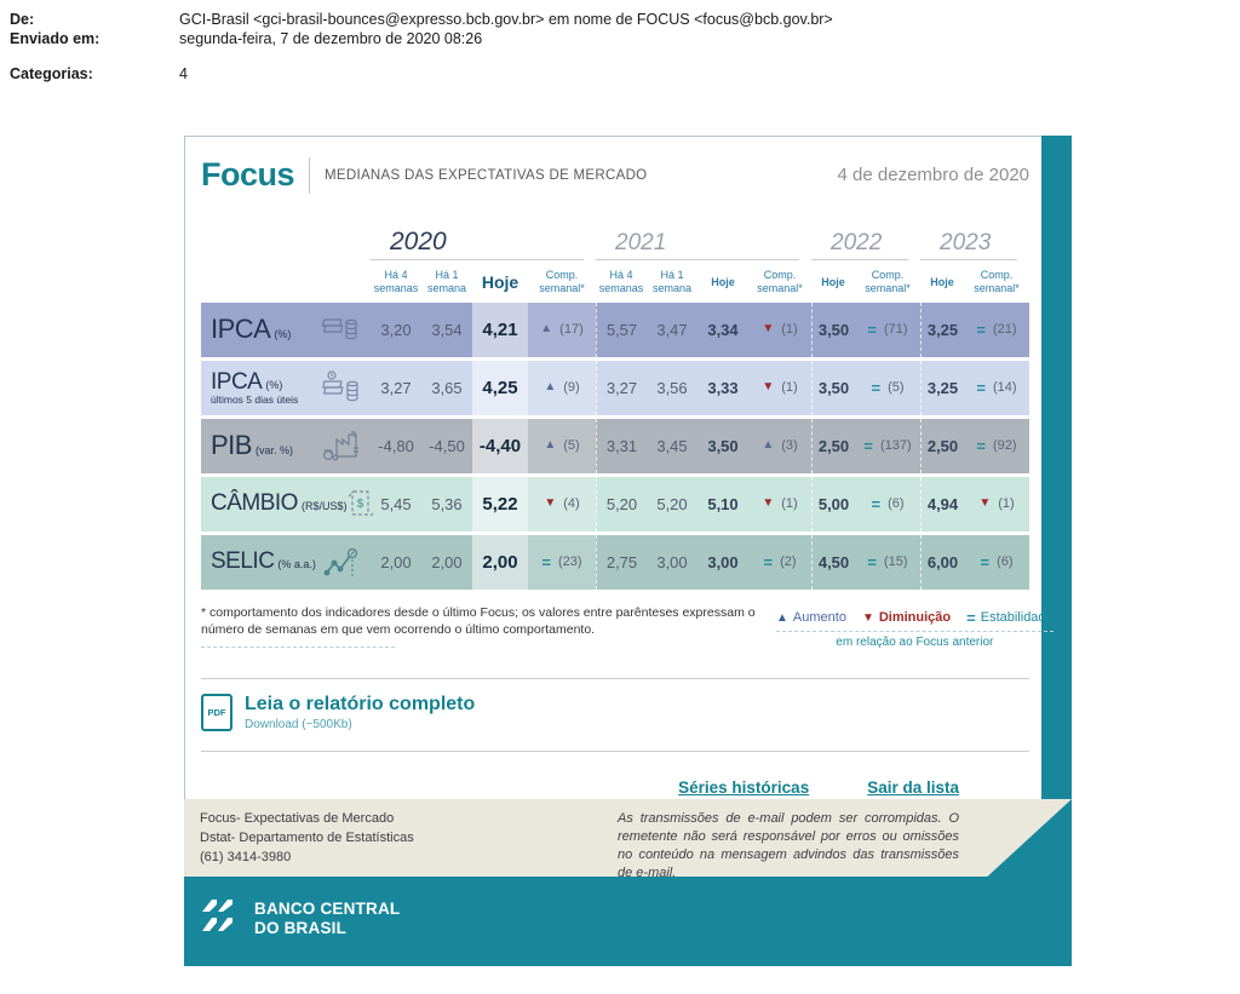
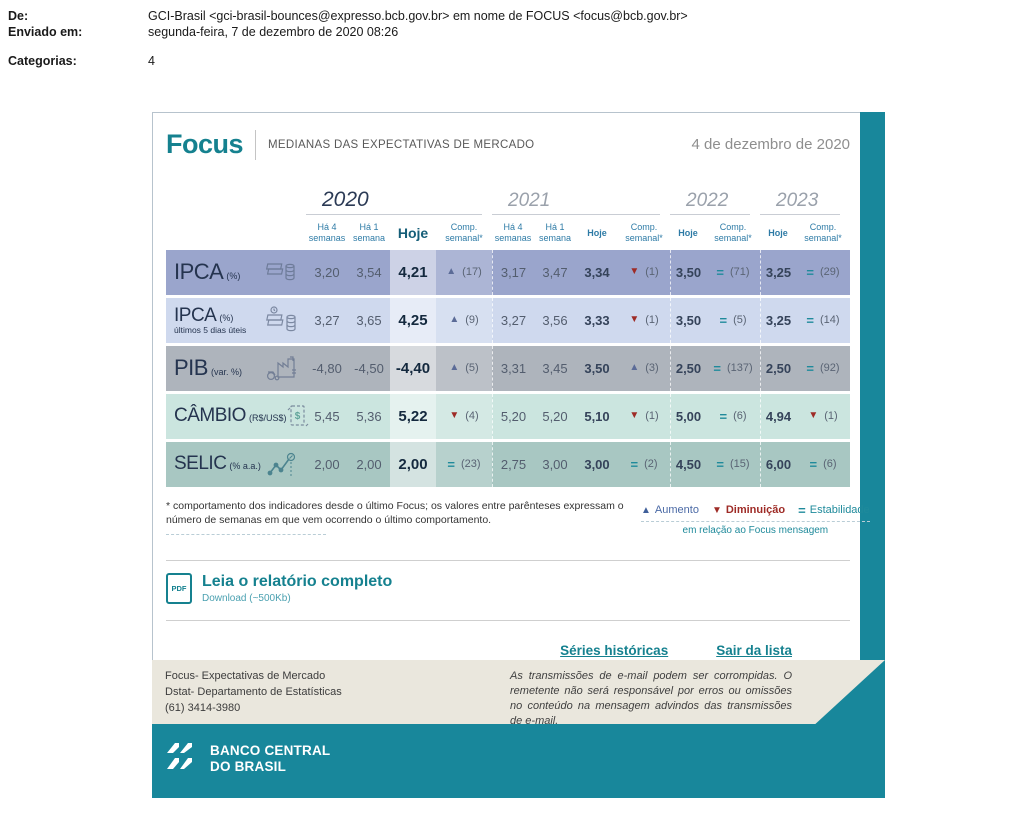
  De:
  GCI-Brasil <gci-brasil-bounces@expresso.bcb.gov.br> em nome de FOCUS <focus@bcb.gov.br>
  Enviado em:
  segunda-feira, 7 de dezembro de 2020 08:26
  Categorias:
  4
  Focus
  MEDIANAS DAS EXPECTATIVAS DE MERCADO
  4 de dezembro de 2020
  2020
  2021
  2022
  2023
  Há 4 semanas
  Há 1 semana
  Hoje
  Comp. semanal*
  Há 4 semanas
  Há 1 semana
  Hoje
  Comp. semanal*
  Hoje
  Comp. semanal*
  Hoje
  Comp. semanal*
  IPCA (%)
  3,20
  3,54
  4,21
  ▲
  (17)
- 5,57
+ 3,17
  3,47
  3,34
  ▼
  (1)
  3,50
  =
  (71)
  3,25
  =
- (21)
+ (29)
  IPCA (%)
  últimos 5 dias úteis
  3,27
  3,65
  4,25
  ▲
  (9)
  3,27
  3,56
  3,33
  ▼
  (1)
  3,50
  =
  (5)
  3,25
  =
  (14)
  PIB (var. %)
  -4,80
  -4,50
  -4,40
  ▲
  (5)
  3,31
  3,45
  3,50
  ▲
  (3)
  2,50
  =
  (137)
  2,50
  =
  (92)
  CÂMBIO (R$/US$)
  $
  5,45
  5,36
  5,22
  ▼
  (4)
  5,20
  5,20
  5,10
  ▼
  (1)
  5,00
  =
  (6)
  4,94
  ▼
  (1)
  SELIC (% a.a.)
  2,00
  2,00
  2,00
  =
  (23)
  2,75
  3,00
  3,00
  =
  (2)
  4,50
  =
  (15)
  6,00
  =
  (6)
  * comportamento dos indicadores desde o último Focus; os valores entre parênteses expressam o número de semanas em que vem ocorrendo o último comportamento.
  ▲
  Aumento
  ▼
  Diminuição
  =
  Estabilidade
- em relação ao Focus anterior
+ em relação ao Focus mensagem
  PDF
  Leia o relatório completo
  Download (~500Kb)
  Séries históricas
  Sair da lista
  Focus- Expectativas de Mercado
  Dstat- Departamento de Estatísticas
  (61) 3414-3980
  As transmissões de e-mail podem ser corrompidas. O remetente não será responsável por erros ou omissões no conteúdo na mensagem advindos das transmissões de e-mail.
  BANCO CENTRAL
  DO BRASIL
